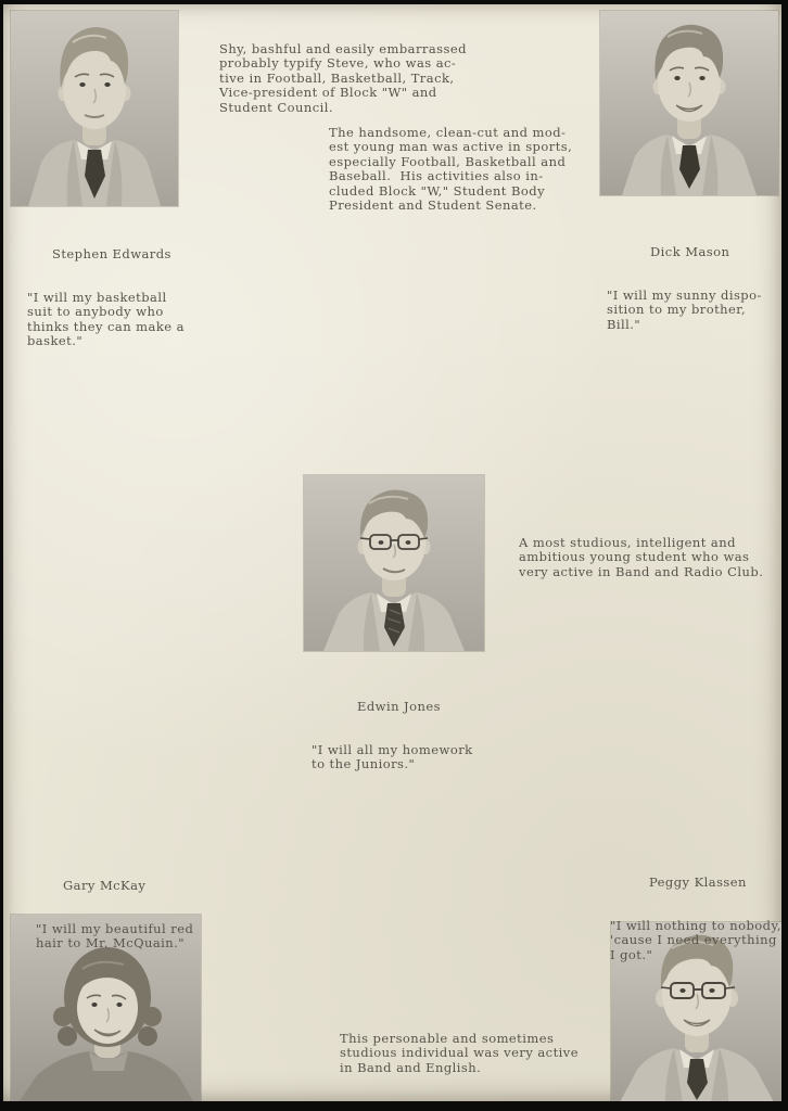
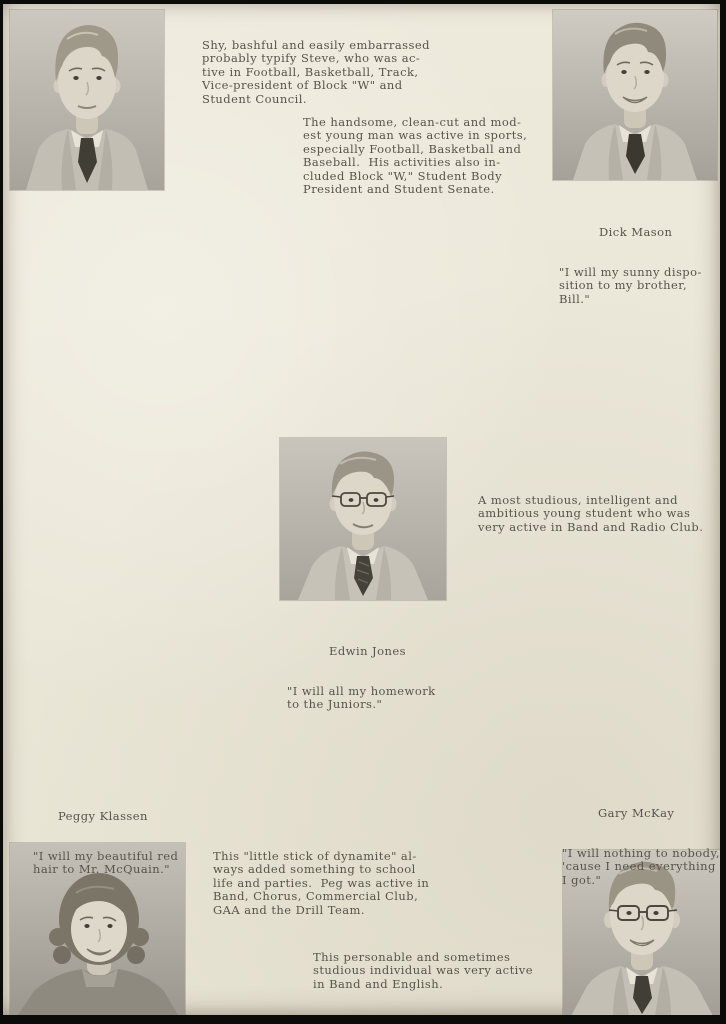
  Shy, bashful and easily embarrassed
  probably typify Steve, who was ac-
  tive in Football, Basketball, Track,
  Vice-president of Block "W" and
  Student Council.
  The handsome, clean-cut and mod-
  est young man was active in sports,
  especially Football, Basketball and
  Baseball. His activities also in-
  cluded Block "W," Student Body
  President and Student Senate.
- Stephen Edwards
- "I will my basketball
- suit to anybody who
- thinks they can make a
- basket."
  Dick Mason
  "I will my sunny dispo-
  sition to my brother,
  Bill."
  A most studious, intelligent and
  ambitious young student who was
  very active in Band and Radio Club.
  Edwin Jones
  "I will all my homework
  to the Juniors."
- Gary McKay
+ Peggy Klassen
  "I will my beautiful red
  hair to Mr. McQuain."
- Peggy Klassen
+ Gary McKay
  "I will nothing to nobody,
  'cause I need everything
  I got."
+ This "little stick of dynamite" al-
+ ways added something to school
+ life and parties. Peg was active in
+ Band, Chorus, Commercial Club,
+ GAA and the Drill Team.
  This personable and sometimes
  studious individual was very active
  in Band and English.
